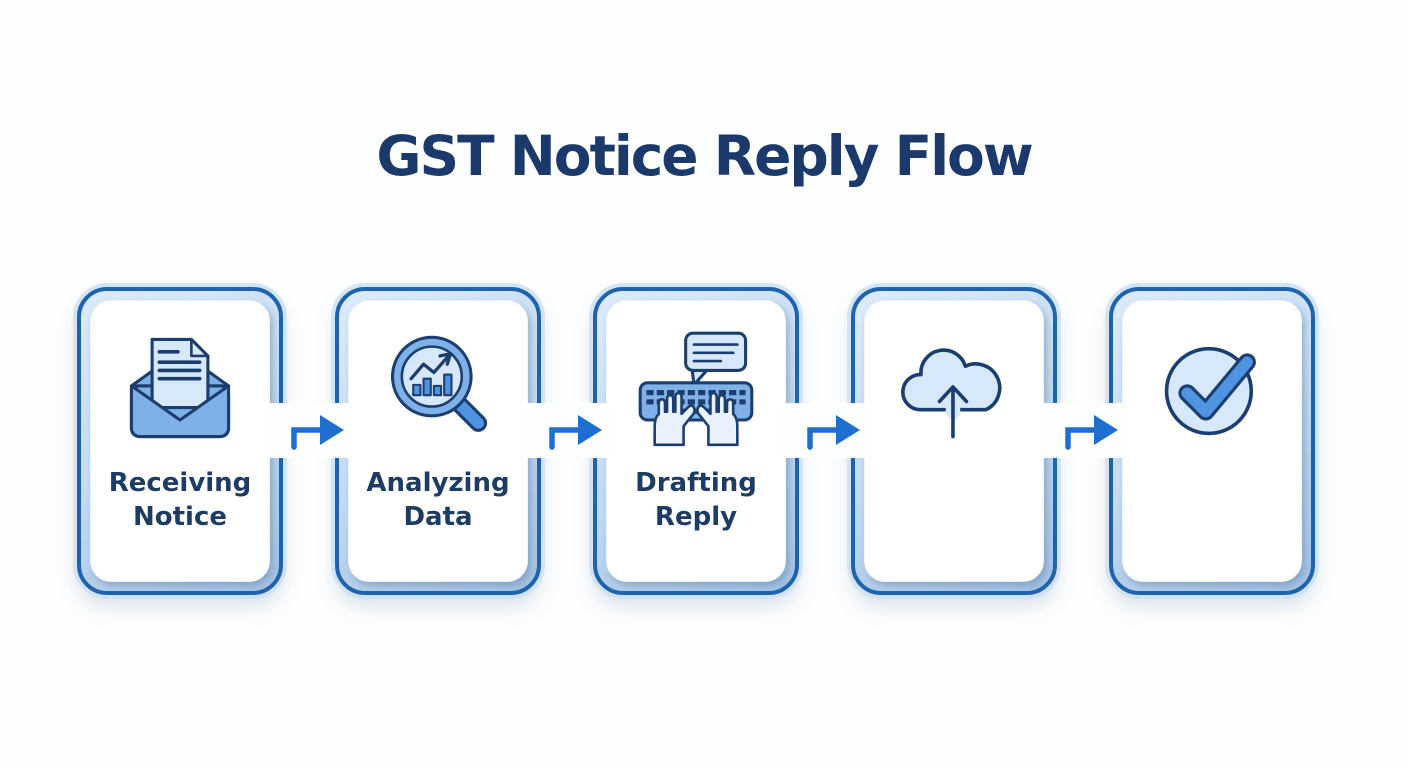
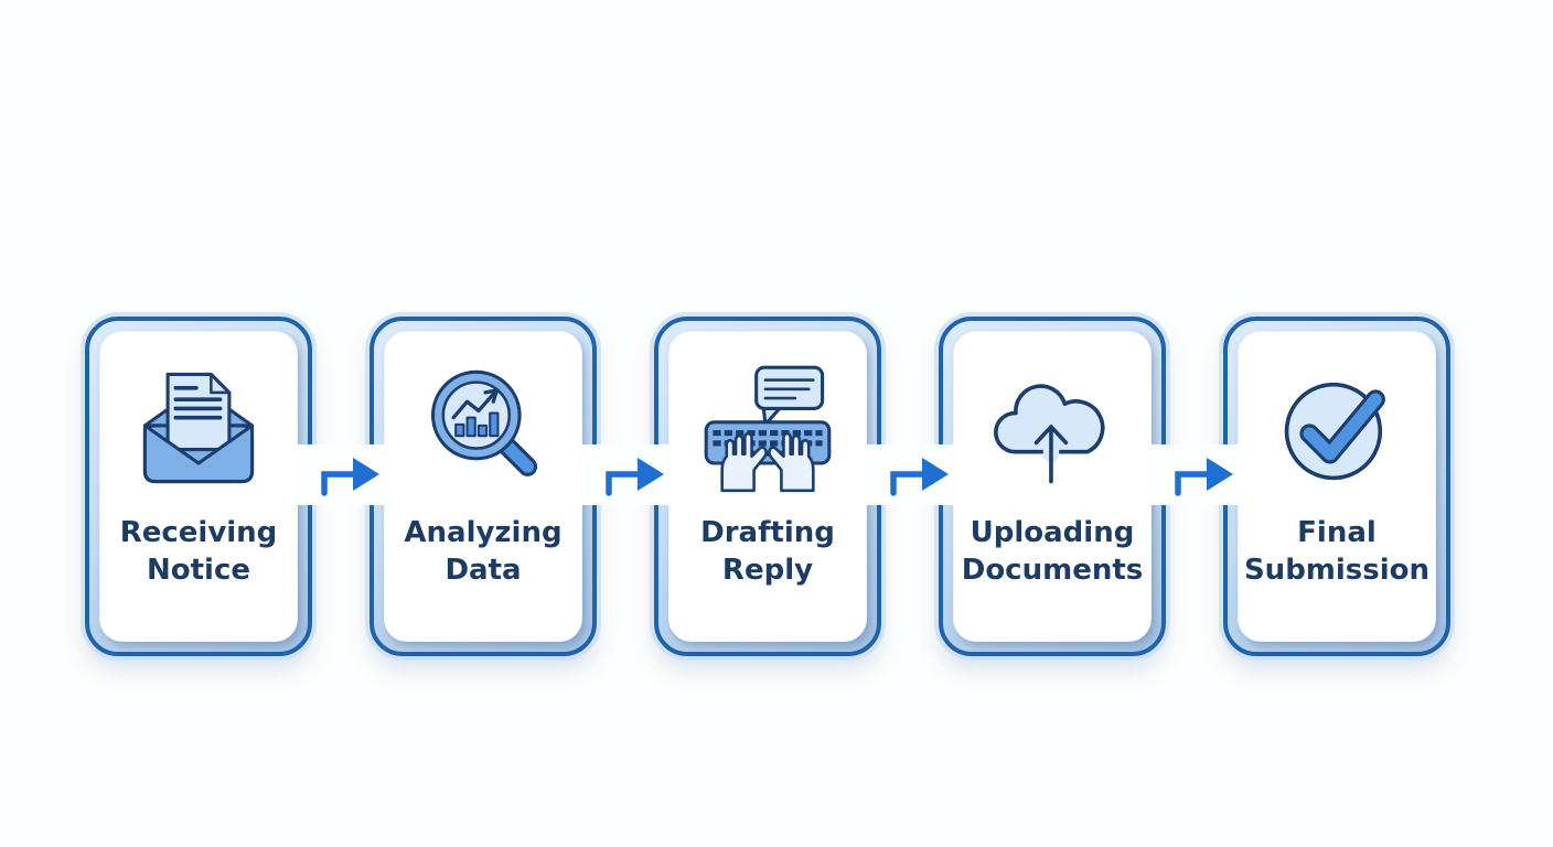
- GST Notice Reply Flow
  Receiving
  Notice
  Analyzing
  Data
  Drafting
  Reply
+ Uploading
+ Documents
+ Final
+ Submission
